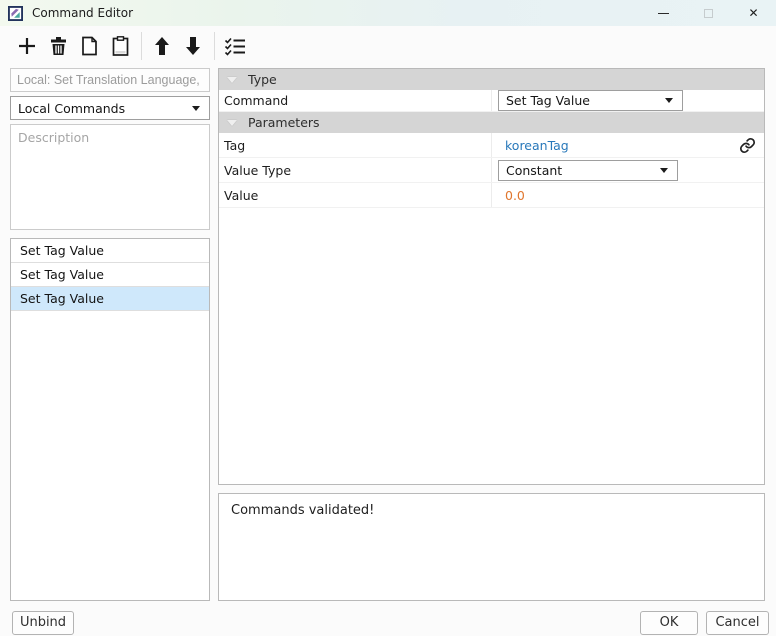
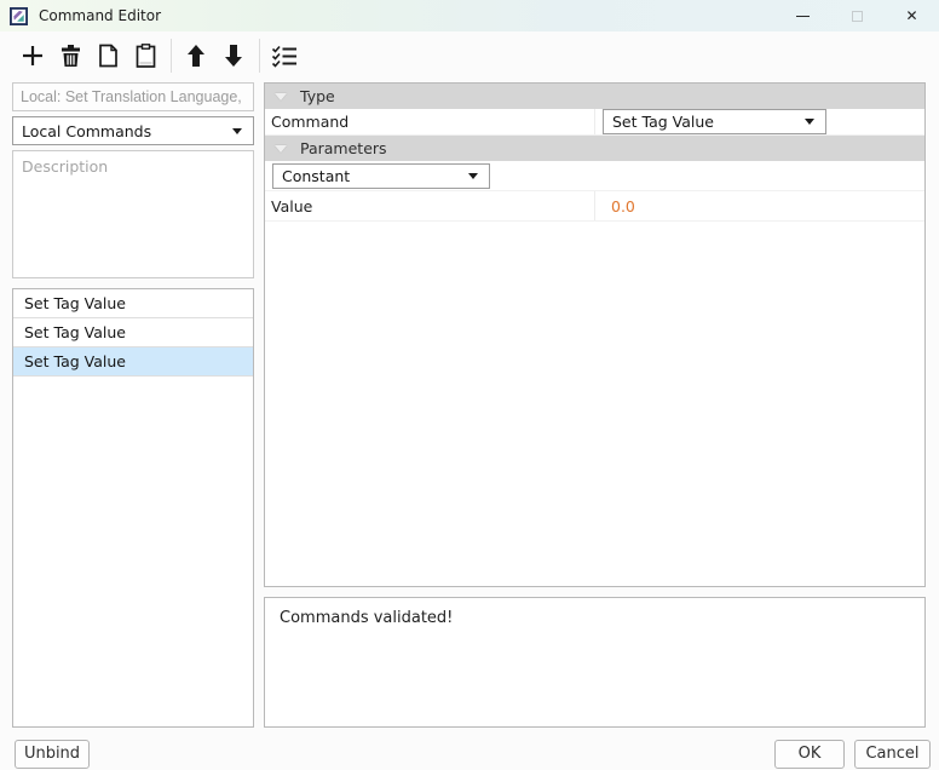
  Command Editor
  ✕
  Local: Set Translation Language,
  Local Commands
  Description
  Set Tag Value
  Set Tag Value
  Set Tag Value
  Type
  Command
  Set Tag Value
  Parameters
- Tag
- koreanTag
- Value Type
  Constant
  Value
  0.0
  Commands validated!
  Unbind
  OK
  Cancel
